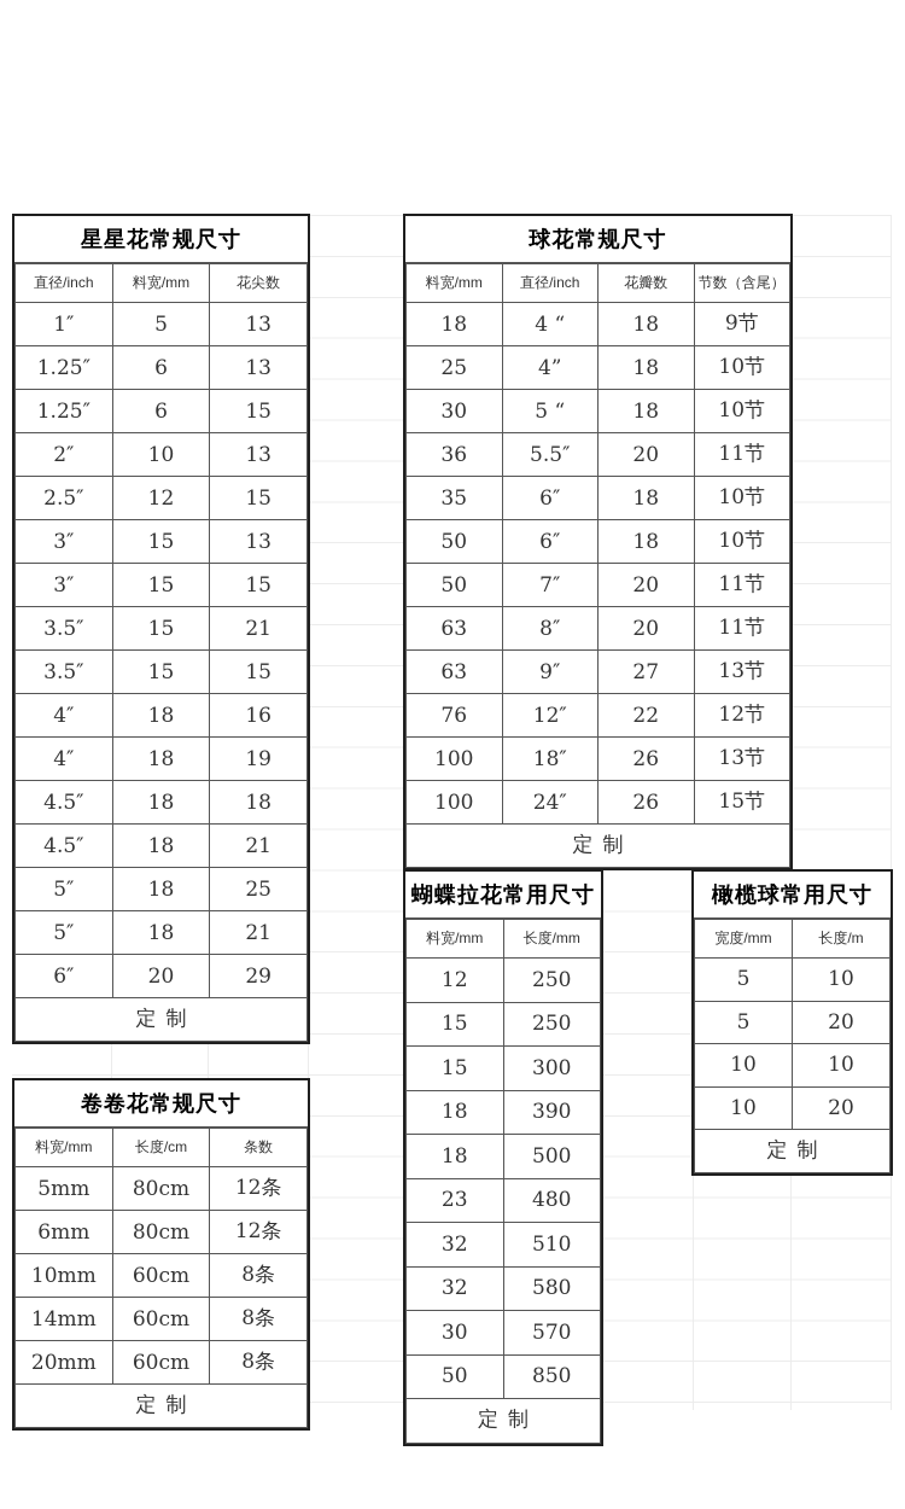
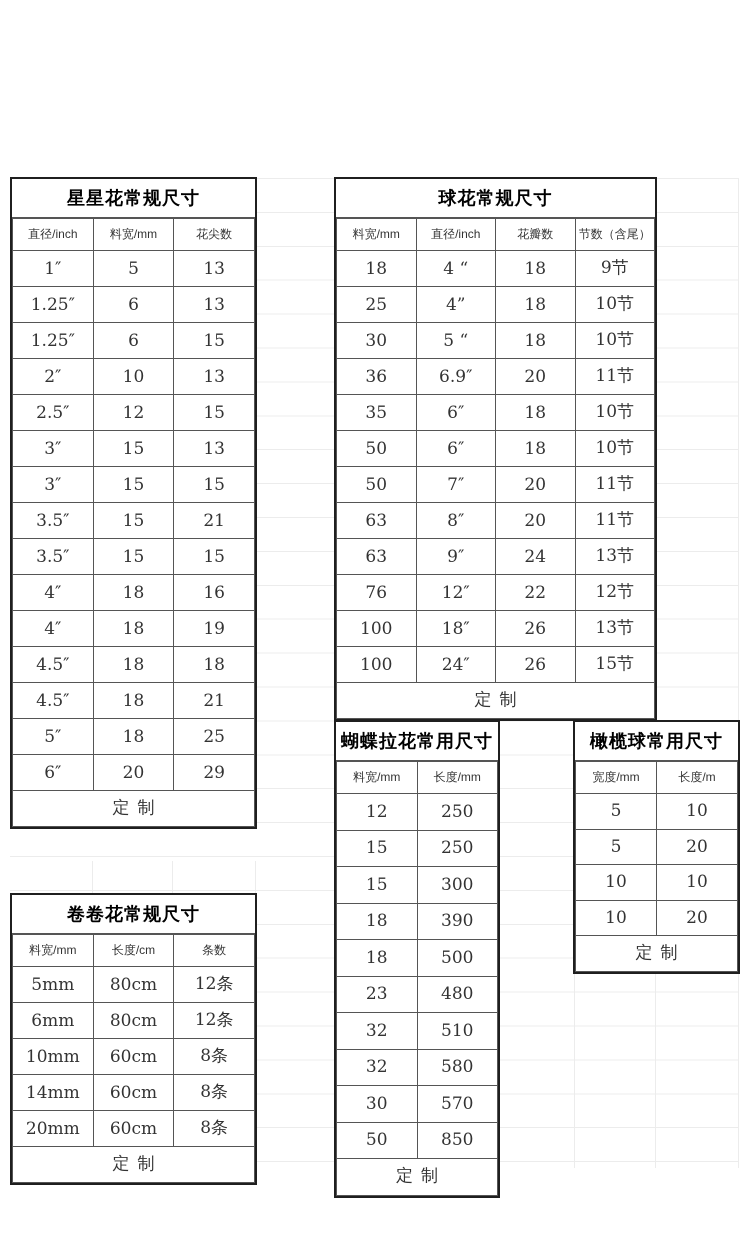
  星星花常规尺寸
  直径/inch	料宽/mm	花尖数
  1″	5	13
  1.25″	6	13
  1.25″	6	15
  2″	10	13
  2.5″	12	15
  3″	15	13
  3″	15	15
  3.5″	15	21
  3.5″	15	15
  4″	18	16
  4″	18	19
  4.5″	18	18
  4.5″	18	21
  5″	18	25
- 5″	18	21
  6″	20	29
  定制
  球花常规尺寸
  料宽/mm	直径/inch	花瓣数	节数（含尾）
  18	4 “	18	9节
  25	4”	18	10节
  30	5 “	18	10节
- 36	5.5″	20	11节
+ 36	6.9″	20	11节
  35	6″	18	10节
  50	6″	18	10节
  50	7″	20	11节
  63	8″	20	11节
- 63	9″	27	13节
+ 63	9″	24	13节
  76	12″	22	12节
  100	18″	26	13节
  100	24″	26	15节
  定制
  卷卷花常规尺寸
  料宽/mm	长度/cm	条数
  5mm	80cm	12条
  6mm	80cm	12条
  10mm	60cm	8条
  14mm	60cm	8条
  20mm	60cm	8条
  定制
  蝴蝶拉花常用尺寸
  料宽/mm	长度/mm
  12	250
  15	250
  15	300
  18	390
  18	500
  23	480
  32	510
  32	580
  30	570
  50	850
  定制
  橄榄球常用尺寸
  宽度/mm	长度/m
  5	10
  5	20
  10	10
  10	20
  定制
